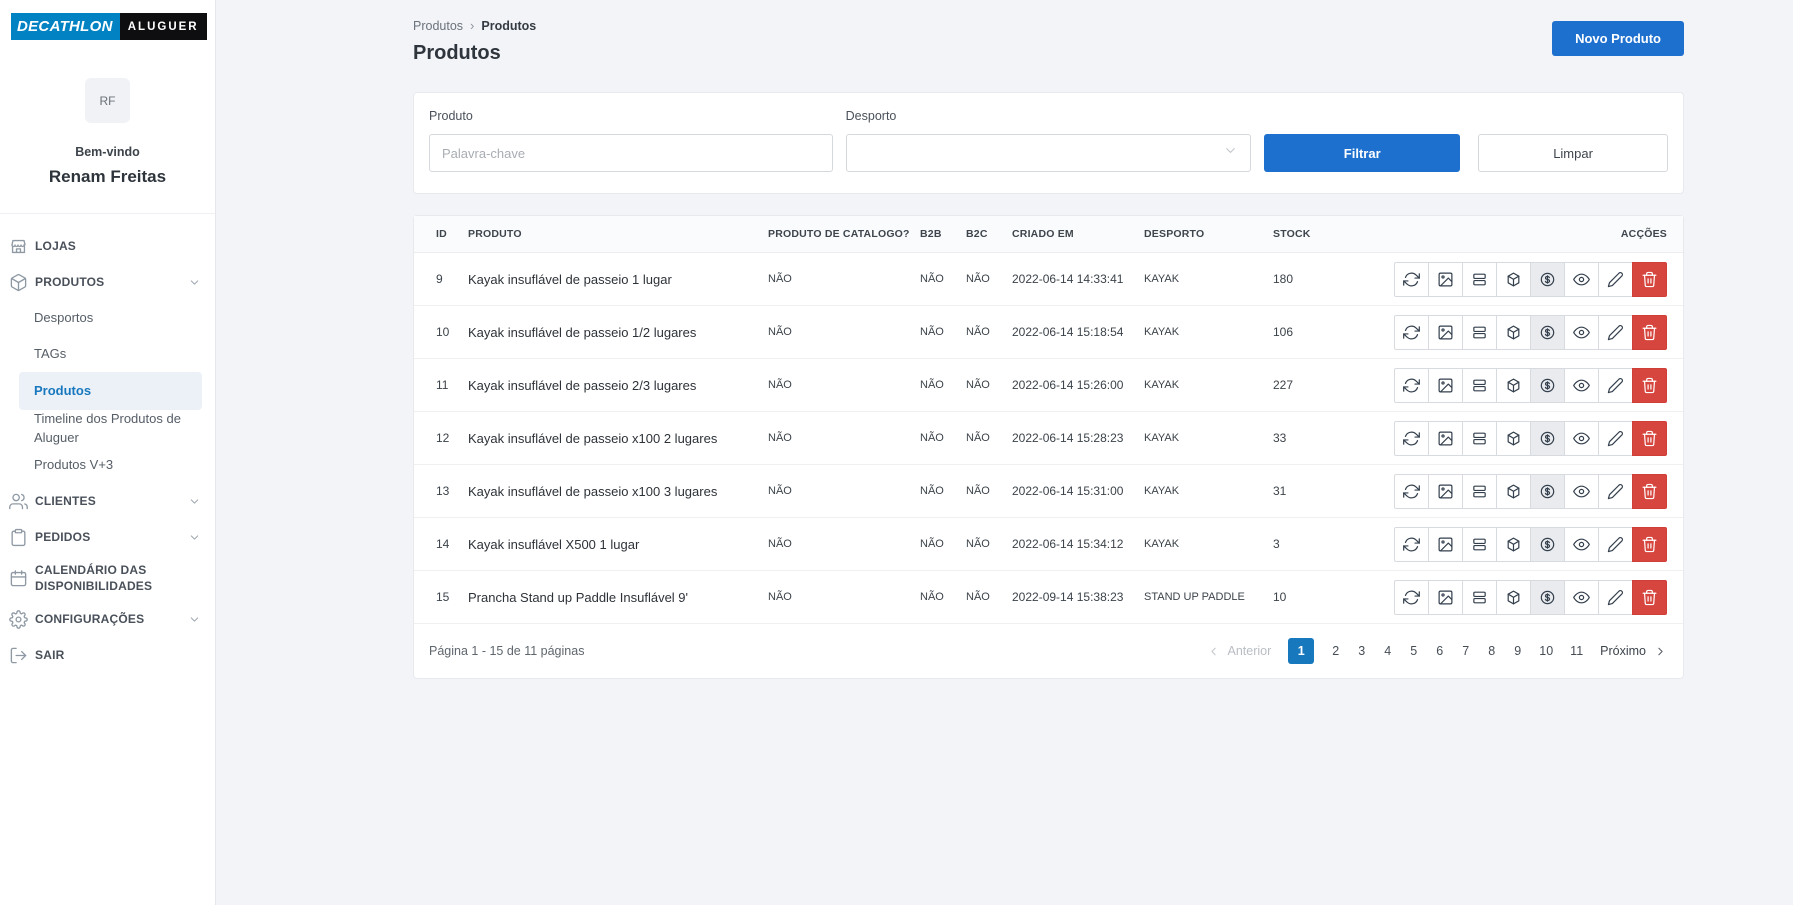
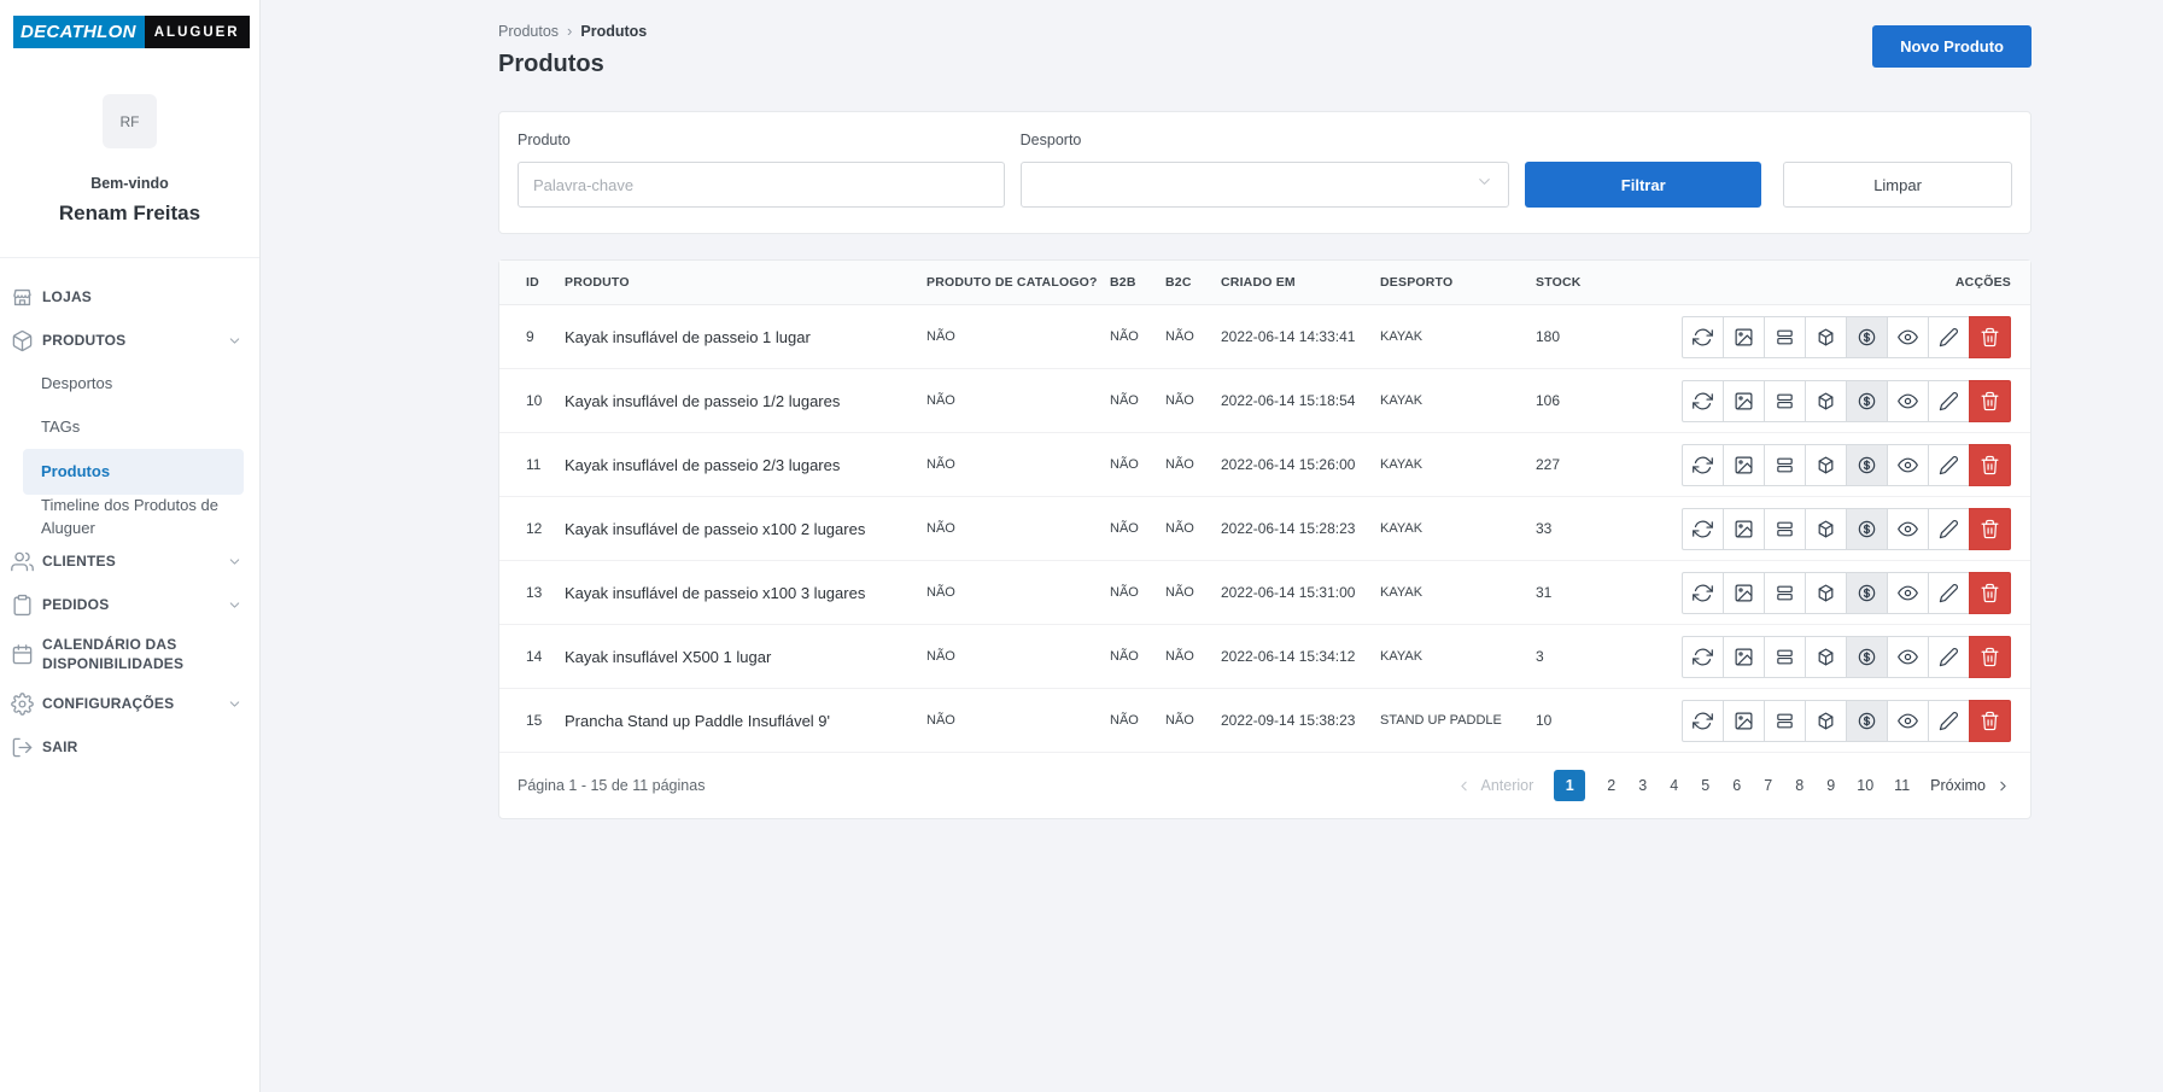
  DECATHLON
  ALUGUER
  RF
  Bem-vindo
  Renam Freitas
  LOJAS
  PRODUTOS
  Desportos
  TAGs
  Produtos
  Timeline dos Produtos de Aluguer
- Produtos V+3
  CLIENTES
  PEDIDOS
  CALENDÁRIO DAS DISPONIBILIDADES
  CONFIGURAÇÕES
  SAIR
  Produtos
  ›
  Produtos
  Produtos
  Novo Produto
  Produto
  Palavra-chave
  Desporto
  Filtrar
  Limpar
  ID
  PRODUTO
  PRODUTO DE CATALOGO?
  B2B
  B2C
  CRIADO EM
  DESPORTO
  STOCK
  ACÇÕES
  9
  Kayak insuflável de passeio 1 lugar
  NÃO
  NÃO
  NÃO
  2022-06-14 14:33:41
  KAYAK
  180
  10
  Kayak insuflável de passeio 1/2 lugares
  NÃO
  NÃO
  NÃO
  2022-06-14 15:18:54
  KAYAK
  106
  11
  Kayak insuflável de passeio 2/3 lugares
  NÃO
  NÃO
  NÃO
  2022-06-14 15:26:00
  KAYAK
  227
  12
  Kayak insuflável de passeio x100 2 lugares
  NÃO
  NÃO
  NÃO
  2022-06-14 15:28:23
  KAYAK
  33
  13
  Kayak insuflável de passeio x100 3 lugares
  NÃO
  NÃO
  NÃO
  2022-06-14 15:31:00
  KAYAK
  31
  14
  Kayak insuflável X500 1 lugar
  NÃO
  NÃO
  NÃO
  2022-06-14 15:34:12
  KAYAK
  3
  15
  Prancha Stand up Paddle Insuflável 9'
  NÃO
  NÃO
  NÃO
  2022-09-14 15:38:23
  STAND UP PADDLE
  10
  Página 1 - 15 de 11 páginas
  Anterior
  1
  2
  3
  4
  5
  6
  7
  8
  9
  10
  11
  Próximo
